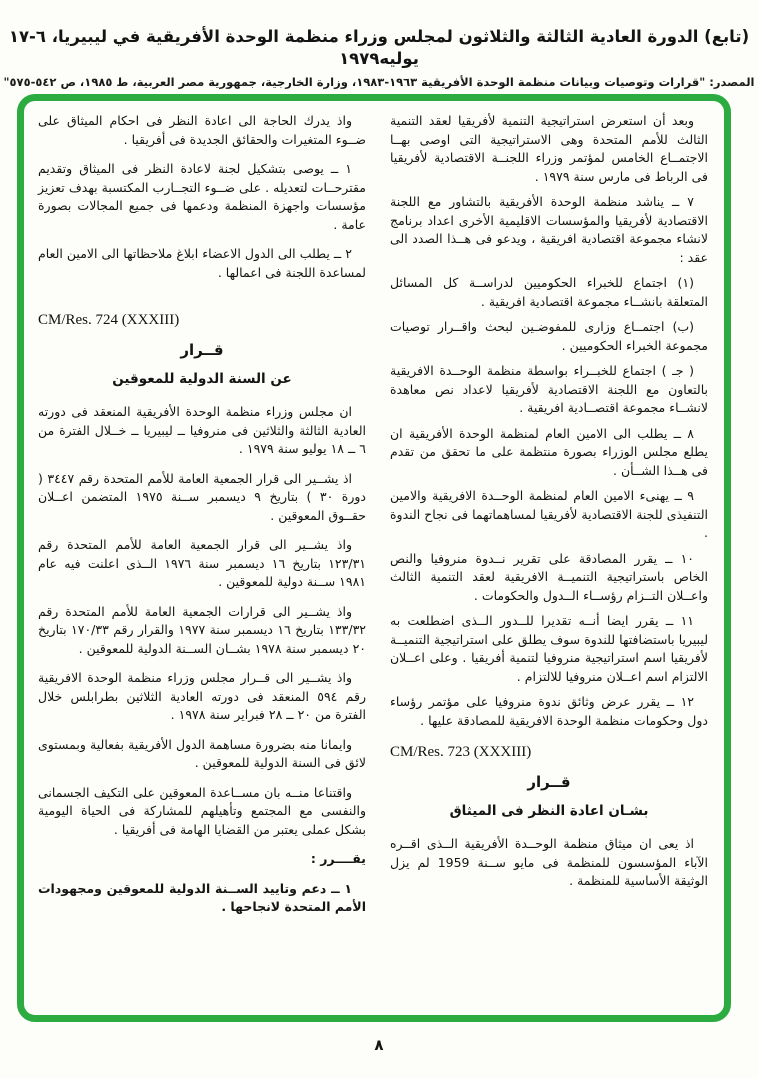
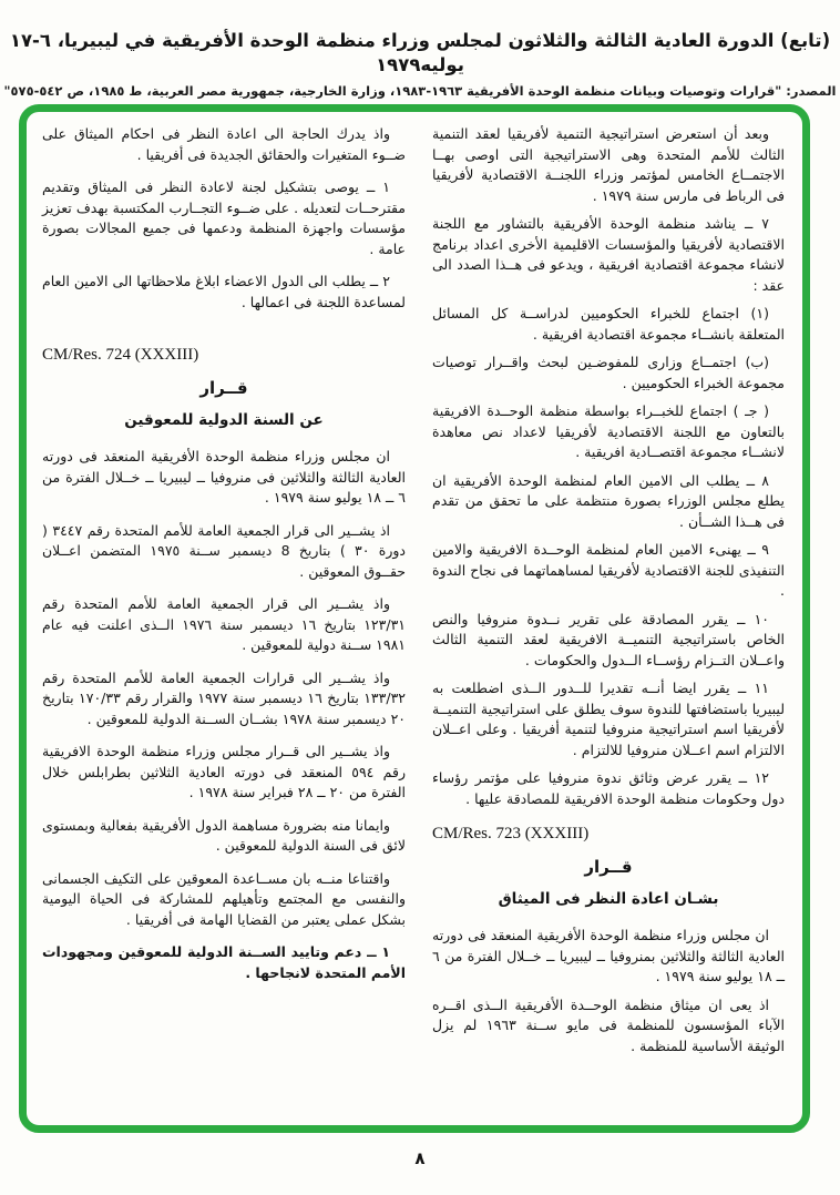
  (تابع) الدورة العادية الثالثة والثلاثون لمجلس وزراء منظمة الوحدة الأفريقية في ليبيريا، ٦-١٧ يوليه١٩٧٩
  المصدر: "قرارات وتوصيات وبيانات منظمة الوحدة الأفريقية ١٩٦٣-١٩٨٣، وزارة الخارجية، جمهورية مصر العربية، ط ١٩٨٥، ص ٥٤٢-٥٧٥"
  وبعد أن استعرض استراتيجية التنمية لأفريقيا لعقد التنمية الثالث للأمم المتحدة وهى الاستراتيجية التى اوصى بهــا الاجتمــاع الخامس لمؤتمر وزراء اللجنــة الاقتصادية لأفريقيا فى الرباط فى مارس سنة ١٩٧٩ .
  ٧ ــ يناشد منظمة الوحدة الأفريقية بالتشاور مع اللجنة الاقتصادية لأفريقيا والمؤسسات الاقليمية الأخرى اعداد برنامج لانشاء مجموعة اقتصادية افريقية ، ويدعو فى هــذا الصدد الى عقد :
  (١) اجتماع للخبراء الحكوميين لدراســة كل المسائل المتعلقة بانشــاء مجموعة اقتصادية افريقية .
  (ب) اجتمــاع وزارى للمفوضـين لبحث واقــرار توصيات مجموعة الخبراء الحكوميين .
  ( جـ ) اجتماع للخبــراء بواسطة منظمة الوحــدة الافريقية بالتعاون مع اللجنة الاقتصادية لأفريقيا لاعداد نص معاهدة لانشــاء مجموعة اقتصــادية افريقية .
  ٨ ــ يطلب الى الامين العام لمنظمة الوحدة الأفريقية ان يطلع مجلس الوزراء بصورة منتظمة على ما تحقق من تقدم فى هــذا الشــأن .
  ٩ ــ يهنىء الامين العام لمنظمة الوحــدة الافريقية والامين التنفيذى للجنة الاقتصادية لأفريقيا لمساهماتهما فى نجاح الندوة .
  ١٠ ــ يقرر المصادقة على تقرير نــدوة منروفيا والنص الخاص باستراتيجية التنميــة الافريقية لعقد التنمية الثالث واعــلان التــزام رؤســاء الــدول والحكومات .
  ١١ ــ يقرر ايضا أنــه تقديرا للــدور الــذى اضطلعت به ليبيريا باستضافتها للندوة سوف يطلق على استراتيجية التنميــة لأفريقيا اسم استراتيجية منروفيا لتنمية أفريقيا . وعلى اعــلان الالتزام اسم اعــلان منروفيا للالتزام .
  ١٢ ــ يقرر عرض وثائق ندوة منروفيا على مؤتمر رؤساء دول وحكومات منظمة الوحدة الافريقية للمصادقة عليها .
  CM/Res. 723 (XXXIII)
  قــرار
  بشـان اعادة النظر فى الميثاق
+ ان مجلس وزراء منظمة الوحدة الأفريقية المنعقد فى دورته العادية الثالثة والثلاثين بمنروفيا ــ ليبيريا ــ خــلال الفترة من ٦ ــ ١٨ يوليو سنة ١٩٧٩ .
- اذ يعى ان ميثاق منظمة الوحــدة الأفريقية الــذى اقــره الآباء المؤسسون للمنظمة فى مايو ســنة 1959 لم يزل الوثيقة الأساسية للمنظمة .
+ اذ يعى ان ميثاق منظمة الوحــدة الأفريقية الــذى اقــره الآباء المؤسسون للمنظمة فى مايو ســنة ١٩٦٣ لم يزل الوثيقة الأساسية للمنظمة .
  واذ يدرك الحاجة الى اعادة النظر فى احكام الميثاق على ضــوء المتغيرات والحقائق الجديدة فى أفريقيا .
  ١ ــ يوصى بتشكيل لجنة لاعادة النظر فى الميثاق وتقديم مقترحــات لتعديله . على ضــوء التجــارب المكتسبة بهدف تعزيز مؤسسات واجهزة المنظمة ودعمها فى جميع المجالات بصورة عامة .
  ٢ ــ يطلب الى الدول الاعضاء ابلاغ ملاحظاتها الى الامين العام لمساعدة اللجنة فى اعمالها .
  CM/Res. 724 (XXXIII)
  قــرار
  عن السنة الدولية للمعوقين
  ان مجلس وزراء منظمة الوحدة الأفريقية المنعقد فى دورته العادية الثالثة والثلاثين فى منروفيا ــ ليبيريا ــ خــلال الفترة من ٦ ــ ١٨ يوليو سنة ١٩٧٩ .
- اذ يشــير الى قرار الجمعية العامة للأمم المتحدة رقم ٣٤٤٧ ( دورة ٣٠ ) بتاريخ ٩ ديسمبر ســنة ١٩٧٥ المتضمن اعــلان حقــوق المعوقين .
+ اذ يشــير الى قرار الجمعية العامة للأمم المتحدة رقم ٣٤٤٧ ( دورة ٣٠ ) بتاريخ 8 ديسمبر ســنة ١٩٧٥ المتضمن اعــلان حقــوق المعوقين .
  واذ يشــير الى قرار الجمعية العامة للأمم المتحدة رقم ١٢٣/٣١ بتاريخ ١٦ ديسمبر سنة ١٩٧٦ الــذى اعلنت فيه عام ١٩٨١ ســنة دولية للمعوقين .
  واذ يشــير الى قرارات الجمعية العامة للأمم المتحدة رقم ١٣٣/٣٢ بتاريخ ١٦ ديسمبر سنة ١٩٧٧ والقرار رقم ١٧٠/٣٣ بتاريخ ٢٠ ديسمبر سنة ١٩٧٨ بشــان الســنة الدولية للمعوقين .
  واذ يشــير الى قــرار مجلس وزراء منظمة الوحدة الافريقية رقم ٥٩٤ المنعقد فى دورته العادية الثلاثين بطرابلس خلال الفترة من ٢٠ ــ ٢٨ فبراير سنة ١٩٧٨ .
  وايمانا منه بضرورة مساهمة الدول الأفريقية بفعالية وبمستوى لائق فى السنة الدولية للمعوقين .
  واقتناعا منــه بان مســاعدة المعوقين على التكيف الجسمانى والنفسى مع المجتمع وتأهيلهم للمشاركة فى الحياة اليومية بشكل عملى يعتبر من القضايا الهامة فى أفريقيا .
- يقــــرر :
  ١ ــ دعم وتاييد الســنة الدولية للمعوقين ومجهودات الأمم المتحدة لانجاحها .
  ٨
